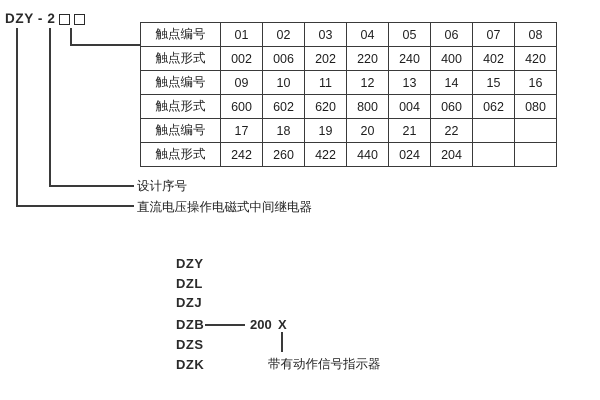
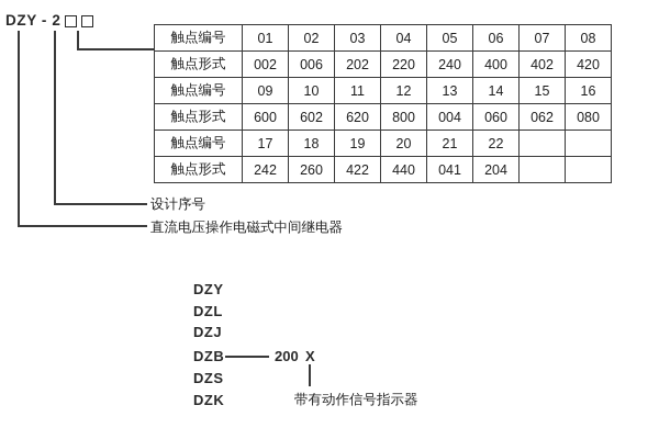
  DZY - 2
  触点编号	01	02	03	04	05	06	07	08
  触点形式	002	006	202	220	240	400	402	420
  触点编号	09	10	11	12	13	14	15	16
  触点形式	600	602	620	800	004	060	062	080
  触点编号	17	18	19	20	21	22
- 触点形式	242	260	422	440	024	204
+ 触点形式	242	260	422	440	041	204
  设计序号
  直流电压操作电磁式中间继电器
  DZY
  DZL
  DZJ
  DZB
  DZS
  DZK
  200
  X
  带有动作信号指示器
